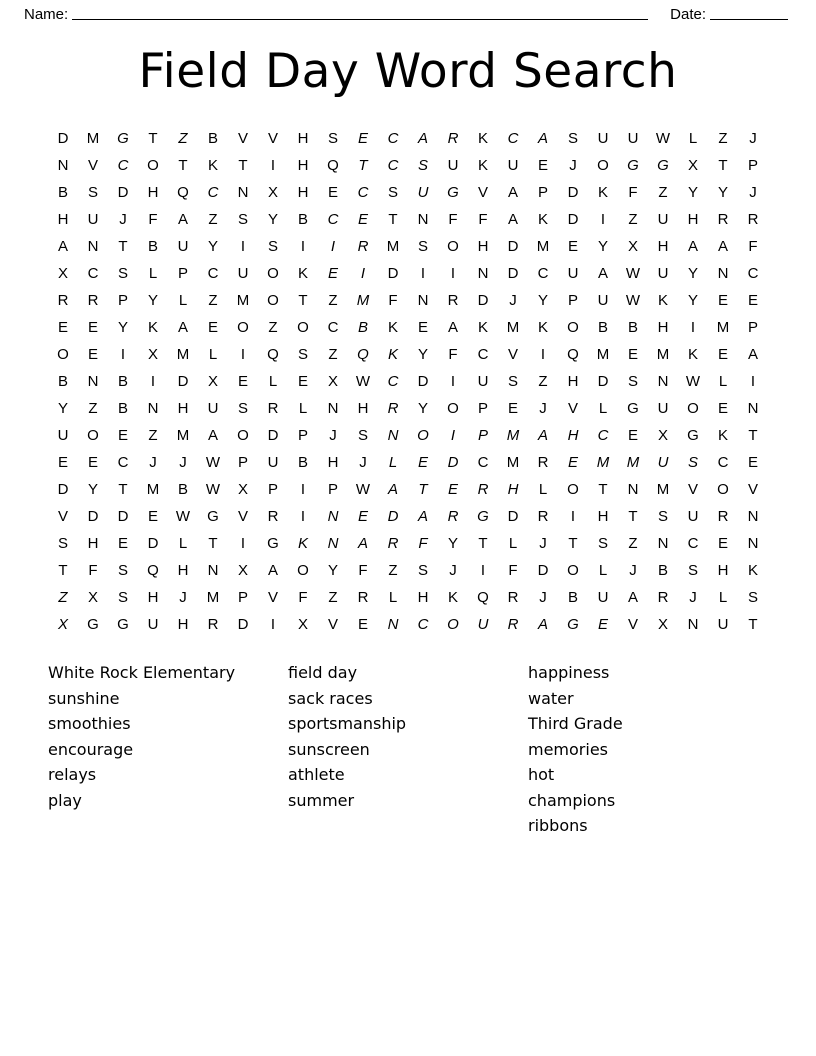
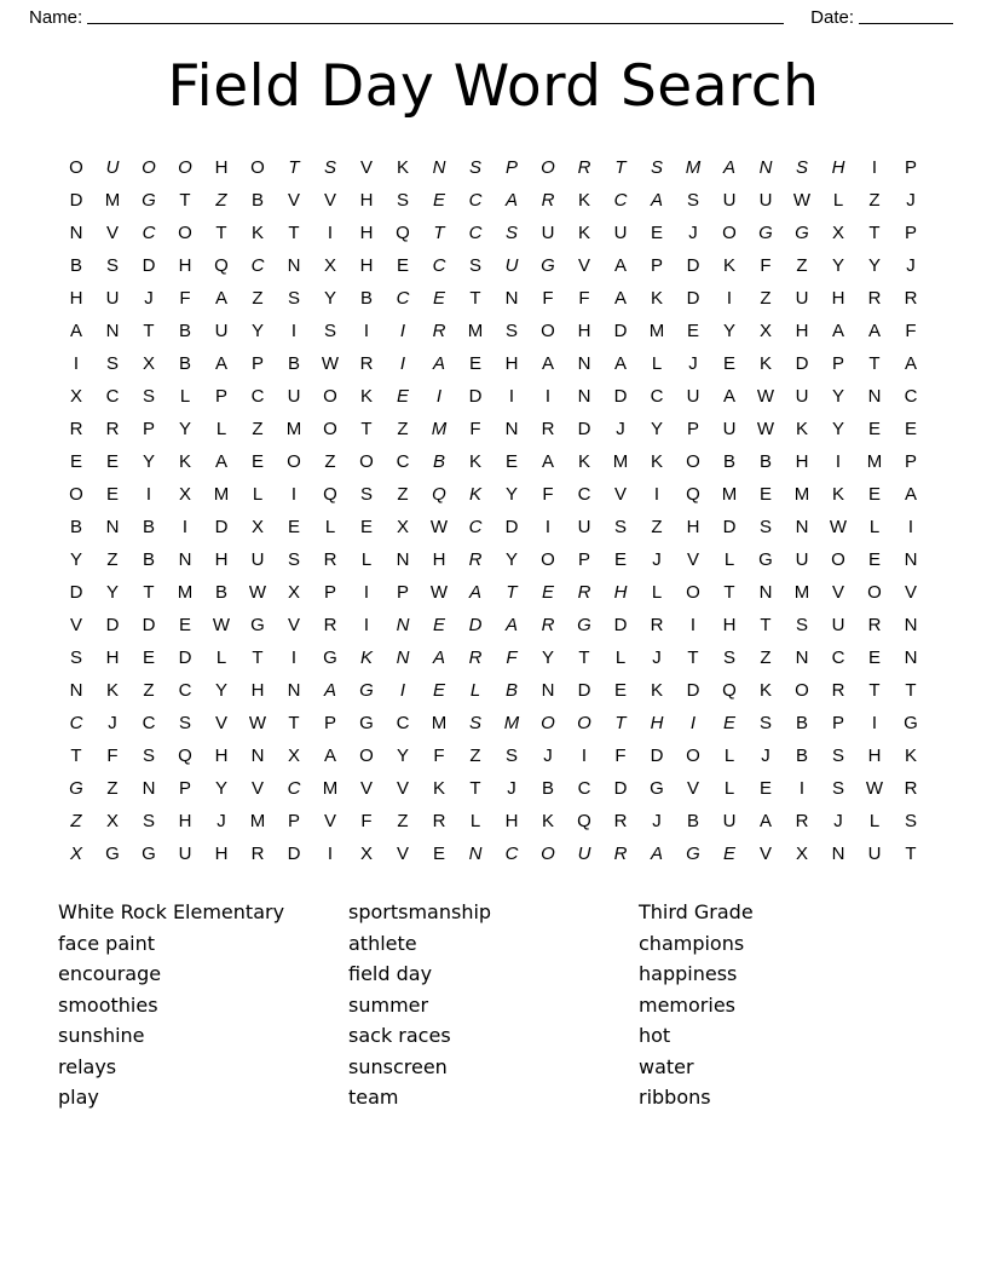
  Name:
  Date:
  Field Day Word Search
+ O	U	O	O	H	O	T	S	V	K	N	S	P	O	R	T	S	M	A	N	S	H	I	P
  D	M	G	T	Z	B	V	V	H	S	E	C	A	R	K	C	A	S	U	U	W	L	Z	J
  N	V	C	O	T	K	T	I	H	Q	T	C	S	U	K	U	E	J	O	G	G	X	T	P
  B	S	D	H	Q	C	N	X	H	E	C	S	U	G	V	A	P	D	K	F	Z	Y	Y	J
  H	U	J	F	A	Z	S	Y	B	C	E	T	N	F	F	A	K	D	I	Z	U	H	R	R
  A	N	T	B	U	Y	I	S	I	I	R	M	S	O	H	D	M	E	Y	X	H	A	A	F
+ I	S	X	B	A	P	B	W	R	I	A	E	H	A	N	A	L	J	E	K	D	P	T	A
  X	C	S	L	P	C	U	O	K	E	I	D	I	I	N	D	C	U	A	W	U	Y	N	C
  R	R	P	Y	L	Z	M	O	T	Z	M	F	N	R	D	J	Y	P	U	W	K	Y	E	E
  E	E	Y	K	A	E	O	Z	O	C	B	K	E	A	K	M	K	O	B	B	H	I	M	P
  O	E	I	X	M	L	I	Q	S	Z	Q	K	Y	F	C	V	I	Q	M	E	M	K	E	A
  B	N	B	I	D	X	E	L	E	X	W	C	D	I	U	S	Z	H	D	S	N	W	L	I
  Y	Z	B	N	H	U	S	R	L	N	H	R	Y	O	P	E	J	V	L	G	U	O	E	N
- U	O	E	Z	M	A	O	D	P	J	S	N	O	I	P	M	A	H	C	E	X	G	K	T
- E	E	C	J	J	W	P	U	B	H	J	L	E	D	C	M	R	E	M	M	U	S	C	E
  D	Y	T	M	B	W	X	P	I	P	W	A	T	E	R	H	L	O	T	N	M	V	O	V
  V	D	D	E	W	G	V	R	I	N	E	D	A	R	G	D	R	I	H	T	S	U	R	N
  S	H	E	D	L	T	I	G	K	N	A	R	F	Y	T	L	J	T	S	Z	N	C	E	N
+ N	K	Z	C	Y	H	N	A	G	I	E	L	B	N	D	E	K	D	Q	K	O	R	T	T
+ C	J	C	S	V	W	T	P	G	C	M	S	M	O	O	T	H	I	E	S	B	P	I	G
  T	F	S	Q	H	N	X	A	O	Y	F	Z	S	J	I	F	D	O	L	J	B	S	H	K
+ G	Z	N	P	Y	V	C	M	V	V	K	T	J	B	C	D	G	V	L	E	I	S	W	R
  Z	X	S	H	J	M	P	V	F	Z	R	L	H	K	Q	R	J	B	U	A	R	J	L	S
  X	G	G	U	H	R	D	I	X	V	E	N	C	O	U	R	A	G	E	V	X	N	U	T
  White Rock Elementary
+ face paint
- sunshine
+ encourage
  smoothies
- encourage
+ sunshine
  relays
  play
- field day
+ sportsmanship
- sack races
+ athlete
- sportsmanship
+ field day
- sunscreen
+ summer
- athlete
+ sack races
- summer
+ sunscreen
+ team
- happiness
+ Third Grade
- water
+ champions
- Third Grade
+ happiness
  memories
  hot
- champions
+ water
  ribbons
